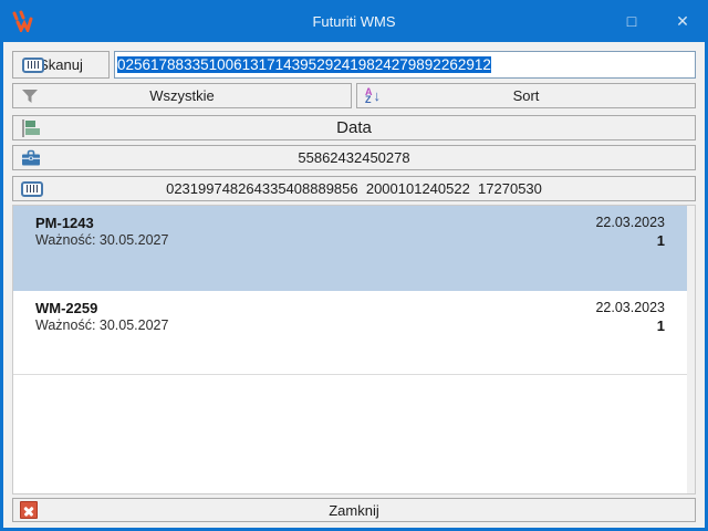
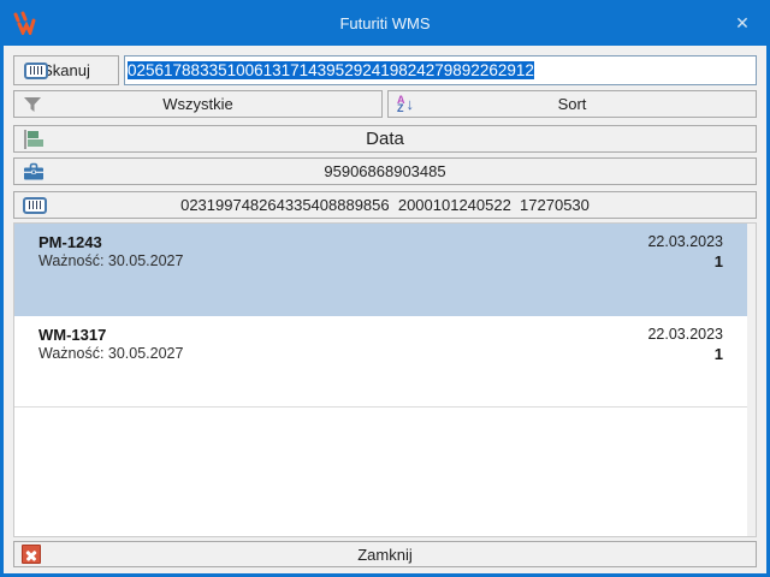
  Futuriti WMS
- □
  ✕
  kanuj
  025617883351006131714395292419824279892262912
  Wszystkie
  A
  Z
  ↓
  Sort
  Data
- 55862432450278
+ 95906868903485
  023199748264335408889856 2000101240522 17270530
  PM-1243
  Ważność: 30.05.2027
  22.03.2023
  1
- WM-2259
+ WM-1317
  Ważność: 30.05.2027
  22.03.2023
  1
  Zamknij
